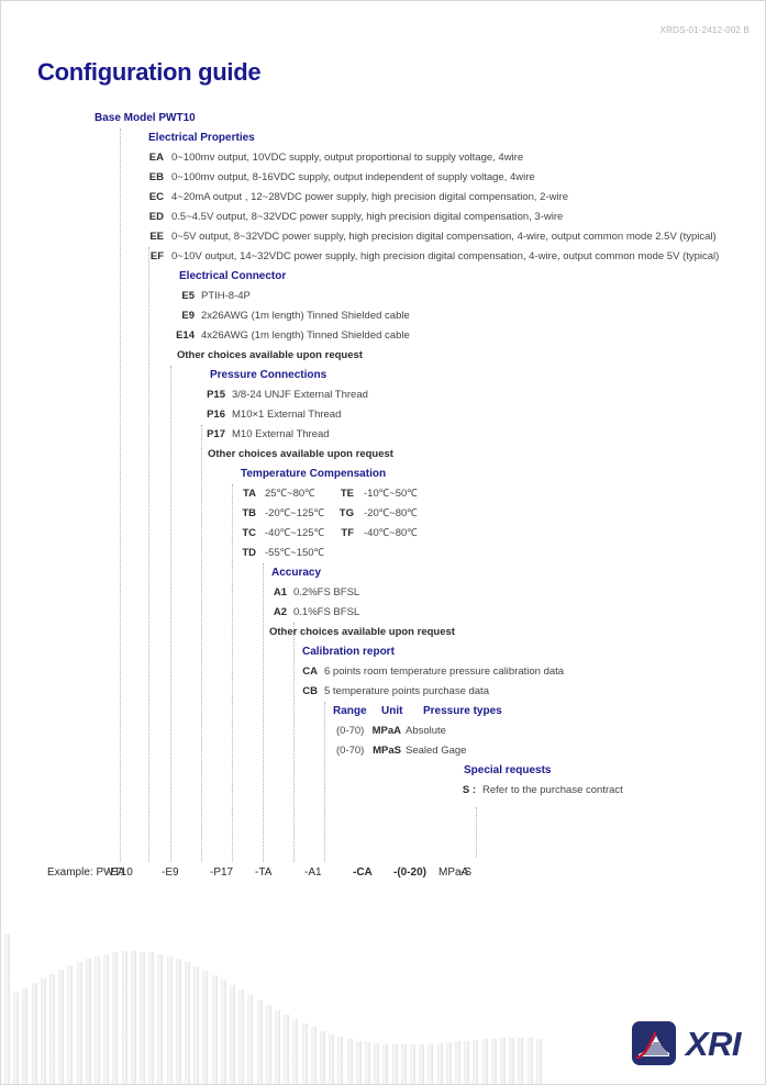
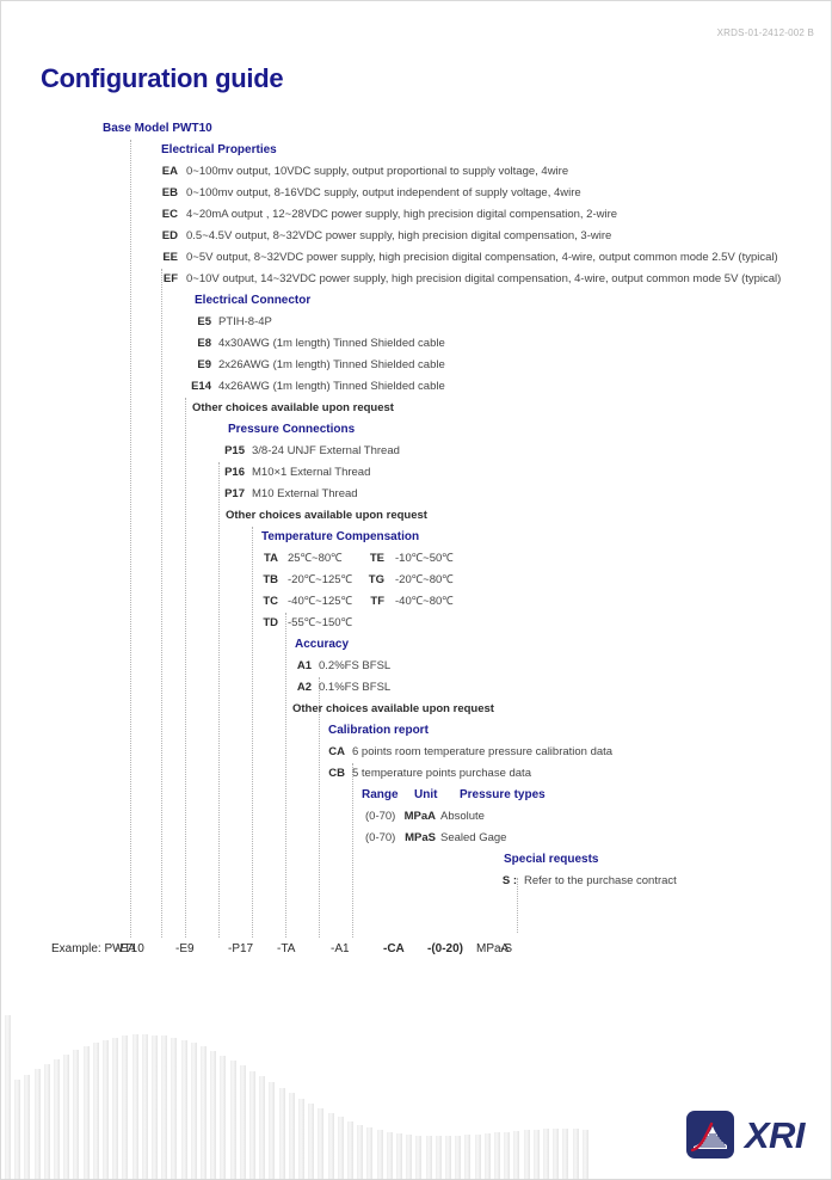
  XRDS-01-2412-002 B
  Configuration guide
  Base Model PWT10
  Electrical Properties
  EA
  0~100mv output, 10VDC supply, output proportional to supply voltage, 4wire
  EB
  0~100mv output, 8-16VDC supply, output independent of supply voltage, 4wire
  EC
  4~20mA output , 12~28VDC power supply, high precision digital compensation, 2-wire
  ED
  0.5~4.5V output, 8~32VDC power supply, high precision digital compensation, 3-wire
  EE
  0~5V output, 8~32VDC power supply, high precision digital compensation, 4-wire, output common mode 2.5V (typical)
  EF
  0~10V output, 14~32VDC power supply, high precision digital compensation, 4-wire, output common mode 5V (typical)
  Electrical Connector
  E5
  PTIH-8-4P
+ E8
+ 4x30AWG (1m length) Tinned Shielded cable
  E9
  2x26AWG (1m length) Tinned Shielded cable
  E14
  4x26AWG (1m length) Tinned Shielded cable
  Other choices available upon request
  Pressure Connections
  P15
  3/8-24 UNJF External Thread
  P16
  M10×1 External Thread
  P17
  M10 External Thread
  Other choices available upon request
  Temperature Compensation
  TA
  25℃~80℃
  TE
  -10℃~50℃
  TB
  -20℃~125℃
  TG
  -20℃~80℃
  TC
  -40℃~125℃
  TF
  -40℃~80℃
  TD
  -55℃~150℃
  Accuracy
  A1
  0.2%FS BFSL
  A2
  0.1%FS BFSL
  Other choices available upon request
  Calibration report
  CA
  6 points room temperature pressure calibration data
  CB
  5 temperature points purchase data
  Range
  Unit
  Pressure types
  (0-70)
  MPaA
  Absolute
  (0-70)
  MPaS
  Sealed Gage
  Special requests
  S :
  Refer to the purchase contract
  Example: PWT10
  -EA
  -E9
  -P17
  -TA
  -A1
  -CA
  -(0-20)
  MPaA
  -S
  XRI
